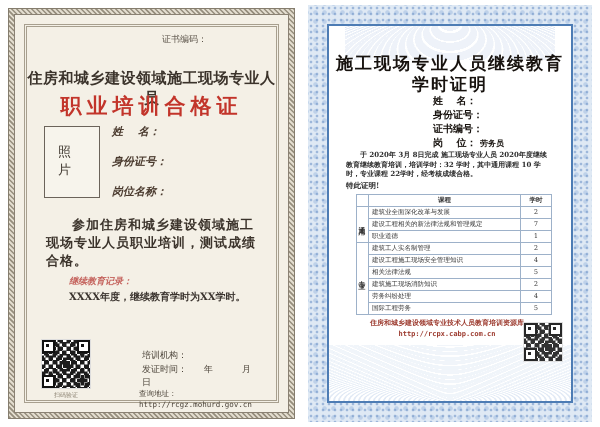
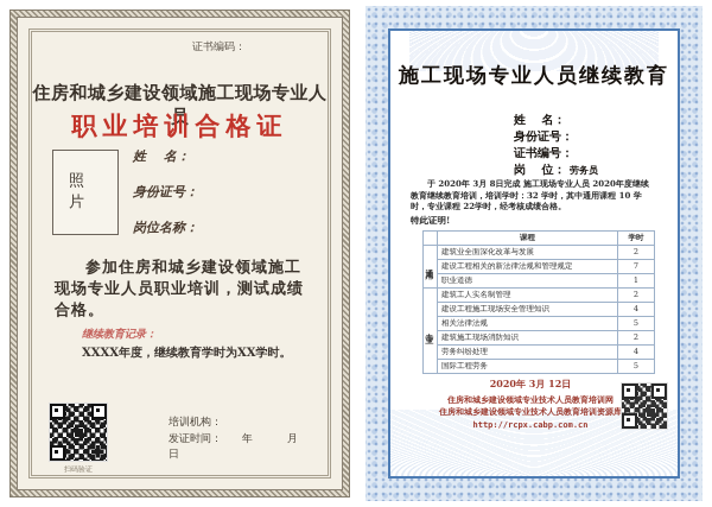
  证书编码：
  住房和城乡建设领域施工现场专业人员
  职业培训合格证
  照
  片
  姓 名：
  身份证号：
  岗位名称：
  参加住房和城乡建设领域施工现场专业人员职业培训，测试成绩合格。
  继续教育记录：
  XXXX年度，继续教育学时为XX学时。
  培训机构：
  发证时间： 年 月 日
- 查询地址：http://rcgz.mohurd.gov.cn
  施工现场专业人员继续教育
- 学时证明
  姓 名：
  身份证号：
  证书编号：
  岗 位： 劳务员
  于 2020年 3月 8日完成 施工现场专业人员 2020年度继续教育继续教育培训，培训学时：32 学时，其中通用课程 10 学时，专业课程 22学时，经考核成绩合格。
  特此证明!
  	课程	学时
  	建筑业全面深化改革与发展	2
  建设工程相关的新法律法规和管理规定	7
  职业道德	1
  	建筑工人实名制管理	2
  相关法律法规	5
  建筑施工现场消防知识	2
  劳务纠纷处理	4
  国际工程劳务	5
+ 2020年 3月 12日
+ 住房和城乡建设领域专业技术人员教育培训网
  住房和城乡建设领域专业技术人员教育培训资源库
  http://rcpx.cabp.com.cn
